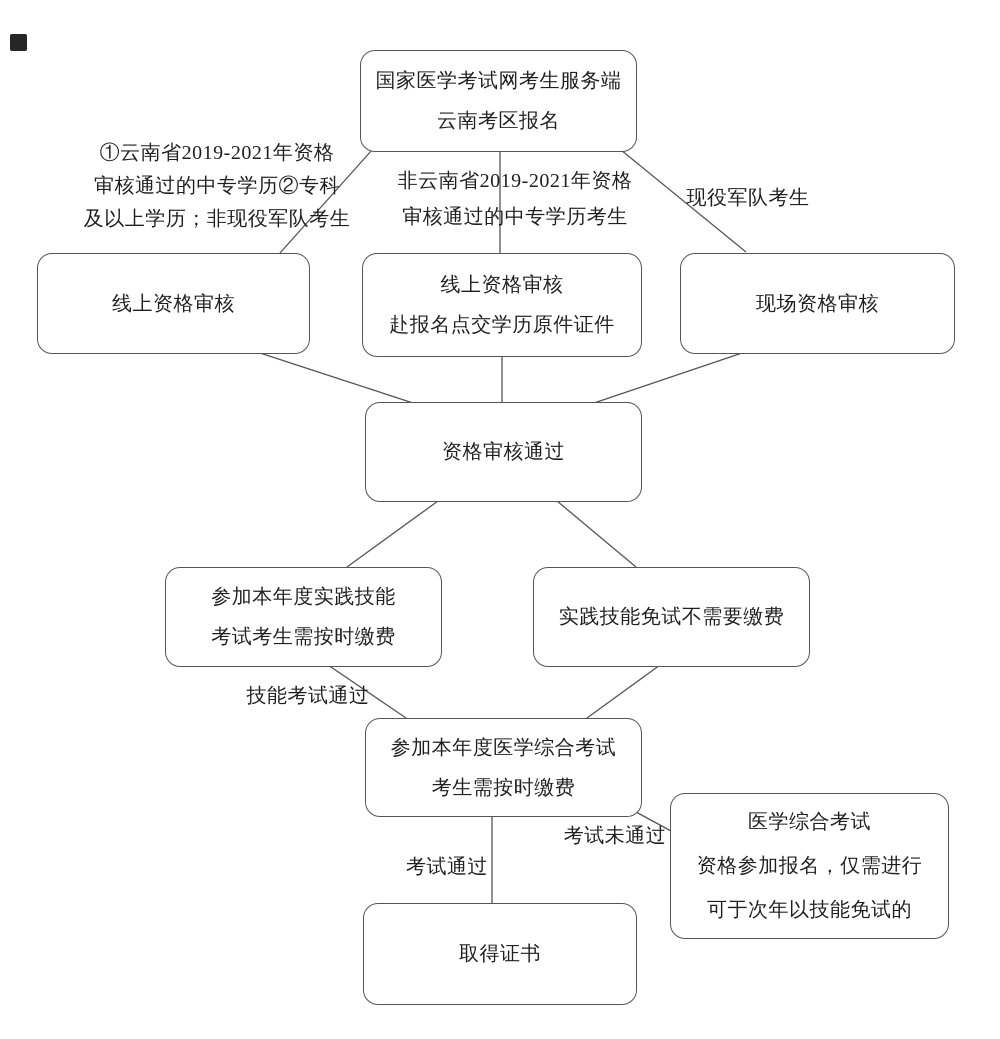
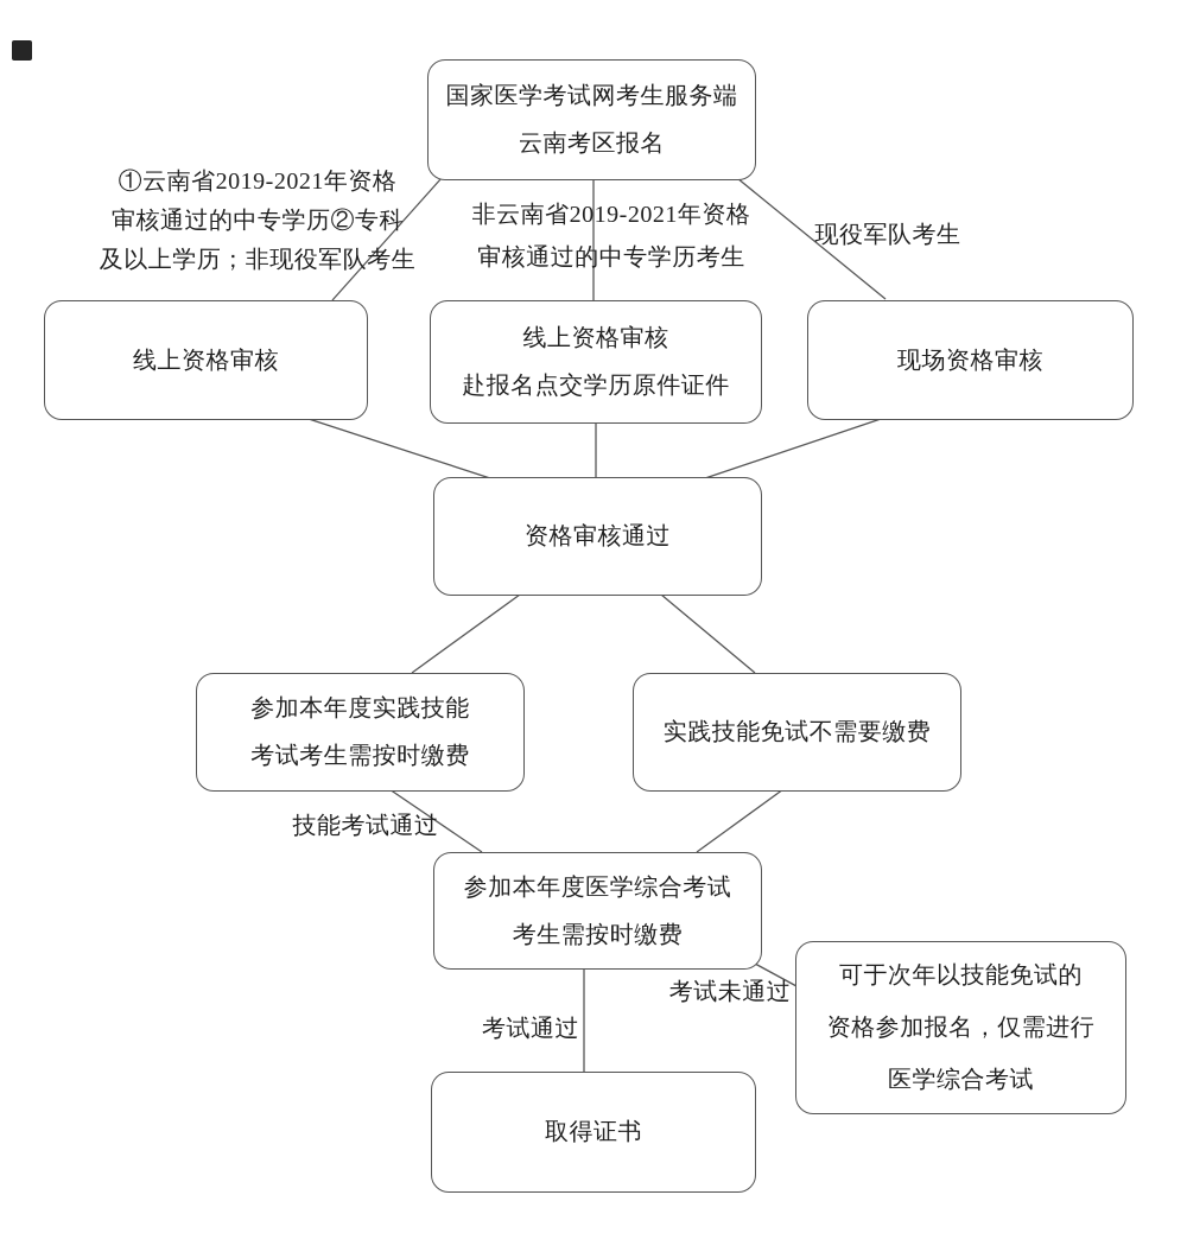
  国家医学考试网考生服务端
  云南考区报名
  线上资格审核
  线上资格审核
  赴报名点交学历原件证件
  现场资格审核
  资格审核通过
  参加本年度实践技能
  考试考生需按时缴费
  实践技能免试不需要缴费
  参加本年度医学综合考试
  考生需按时缴费
- 医学综合考试
+ 可于次年以技能免试的
  资格参加报名，仅需进行
- 可于次年以技能免试的
+ 医学综合考试
  取得证书
  ①云南省2019-2021年资格
  审核通过的中专学历②专科
  及以上学历；非现役军队考生
  非云南省2019-2021年资格
  审核通过的中专学历考生
  现役军队考生
  技能考试通过
  考试通过
  考试未通过
